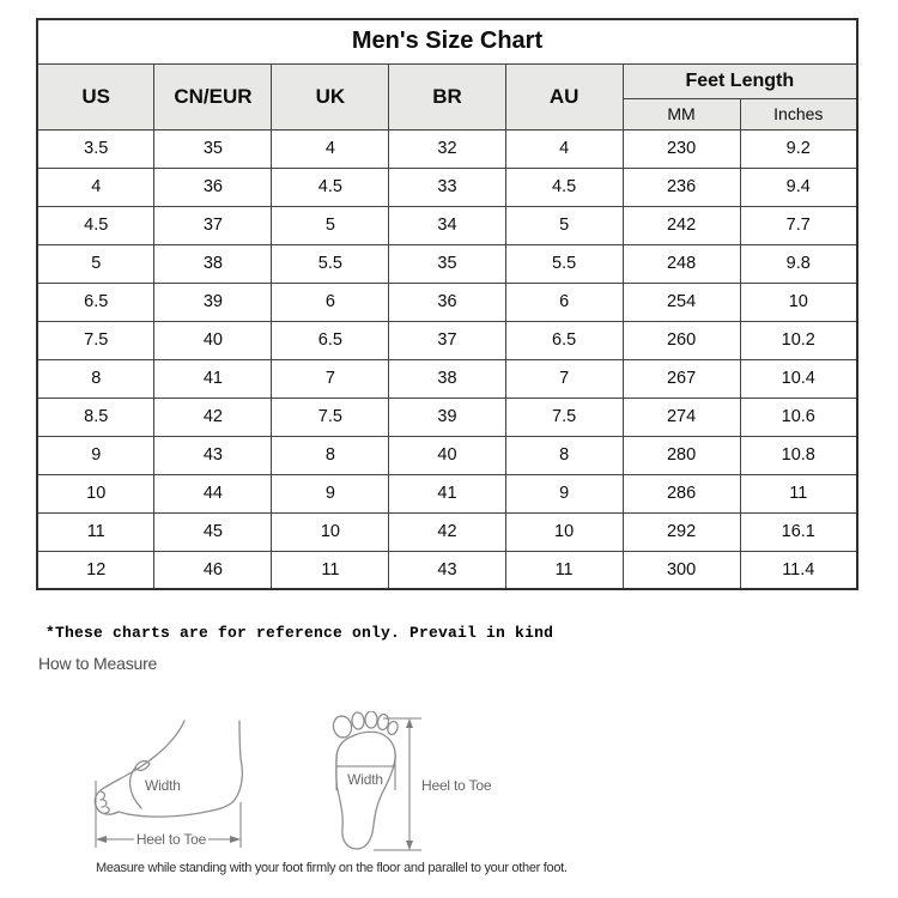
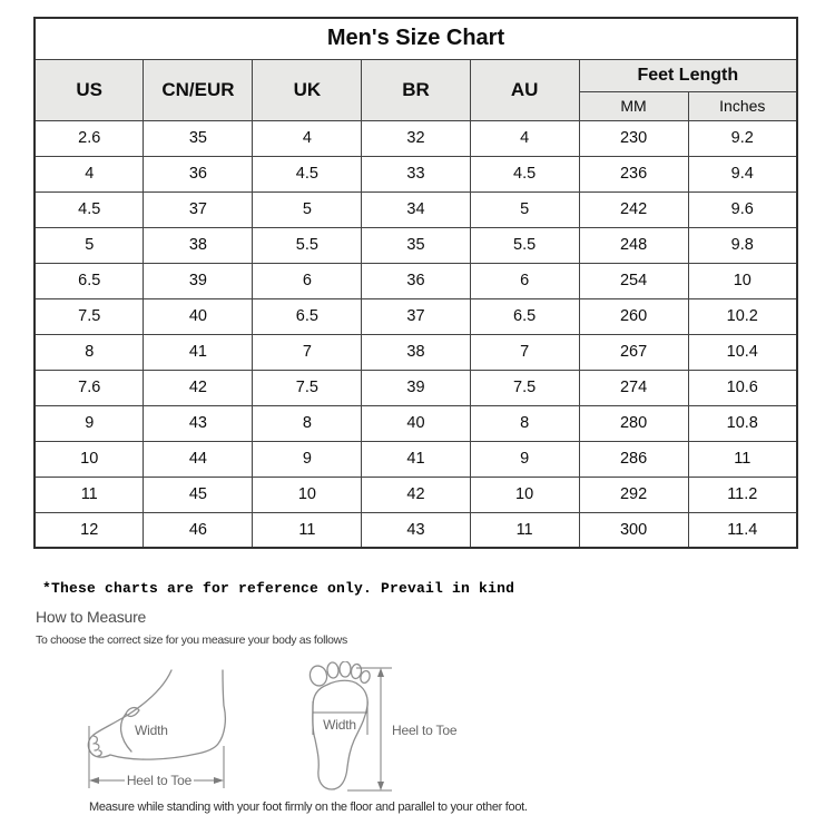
  Men's Size Chart
  US	CN/EUR	UK	BR	AU	Feet Length
  MM	Inches
- 3.5	35	4	32	4	230	9.2
+ 2.6	35	4	32	4	230	9.2
  4	36	4.5	33	4.5	236	9.4
- 4.5	37	5	34	5	242	7.7
+ 4.5	37	5	34	5	242	9.6
  5	38	5.5	35	5.5	248	9.8
  6.5	39	6	36	6	254	10
  7.5	40	6.5	37	6.5	260	10.2
  8	41	7	38	7	267	10.4
- 8.5	42	7.5	39	7.5	274	10.6
+ 7.6	42	7.5	39	7.5	274	10.6
  9	43	8	40	8	280	10.8
  10	44	9	41	9	286	11
- 11	45	10	42	10	292	16.1
+ 11	45	10	42	10	292	11.2
  12	46	11	43	11	300	11.4
  *These charts are for reference only. Prevail in kind
  How to Measure
+ To choose the correct size for you measure your body as follows
  Width
  Heel to Toe
  Width
  Heel to Toe
  Measure while standing with your foot firmly on the floor and parallel to your other foot.
